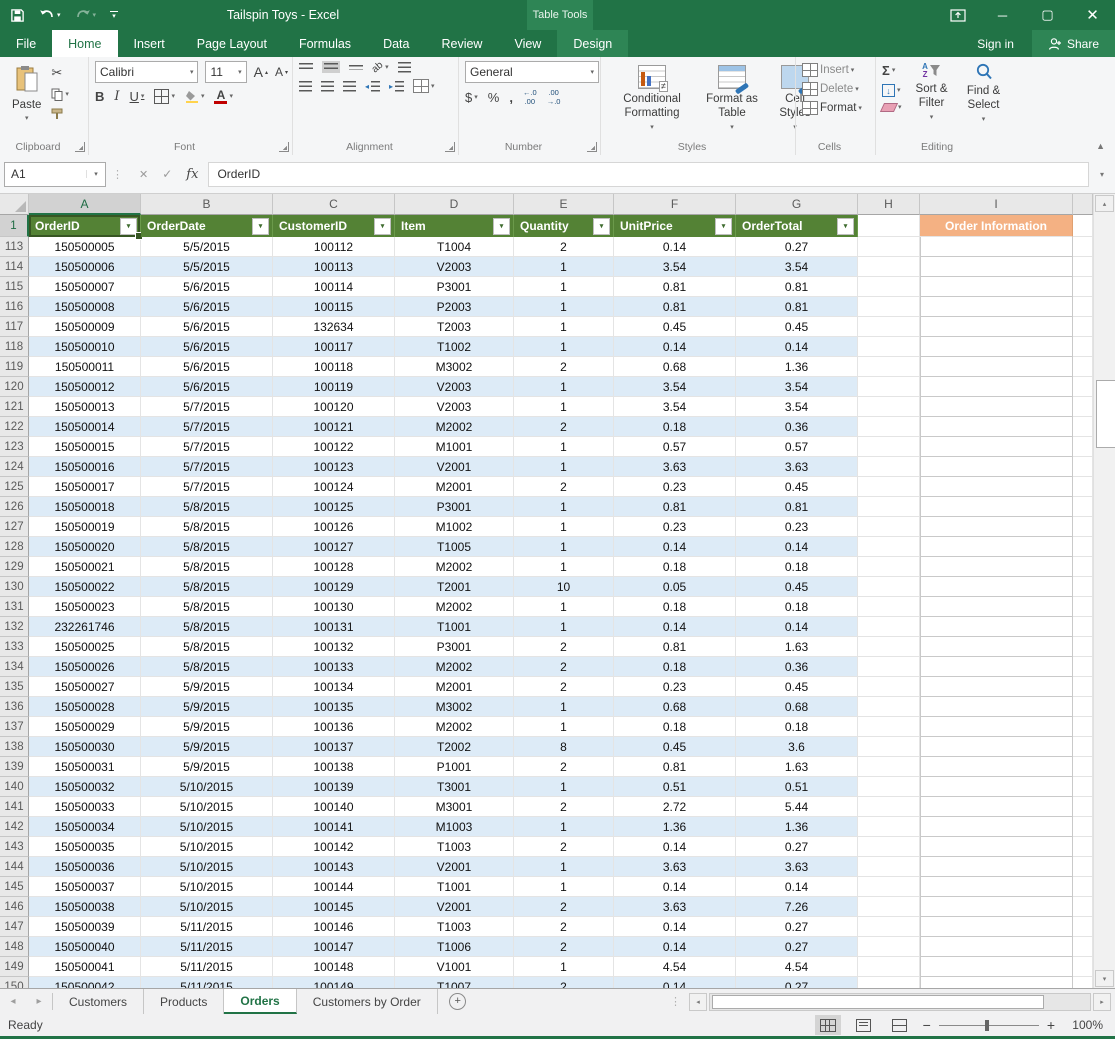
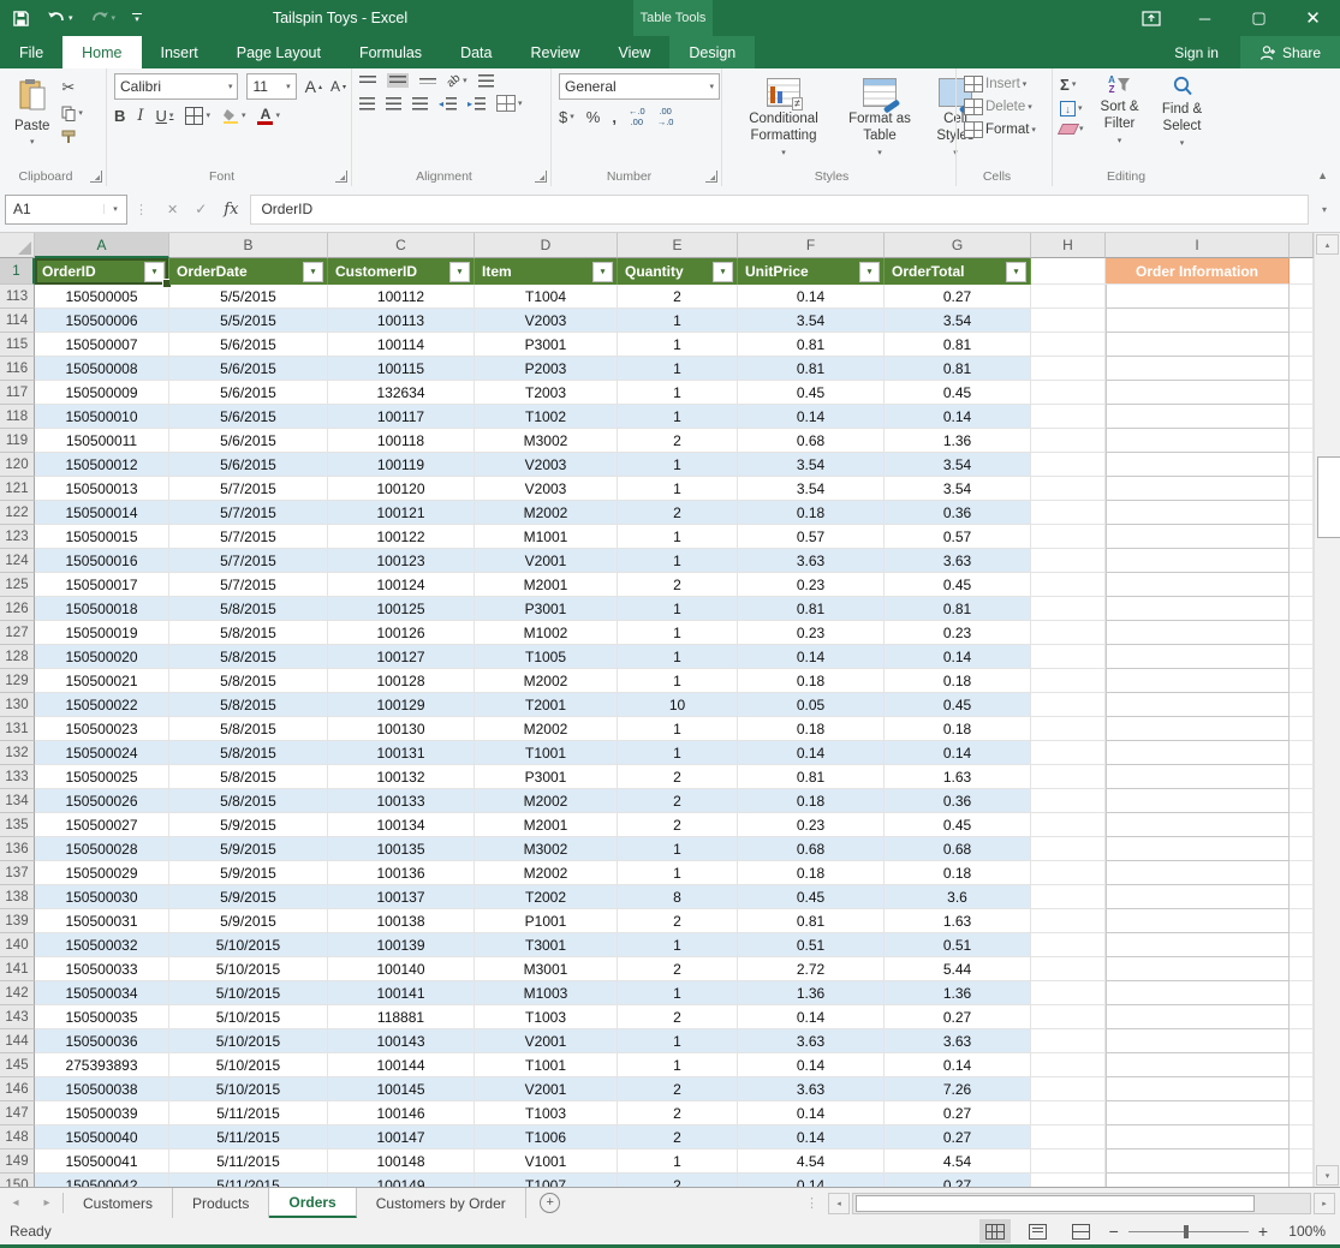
  Tailspin Toys - Excel
  Table Tools
  ─
  ▢
  ✕
  File
  Home
  Insert
  Page Layout
  Formulas
  Data
  Review
  View
  Design
  Sign in
  Share
  Paste
  ✂
  Clipboard
  Calibri
  11
  A
  A
  B
  I
  U
  A
  Font
  ◂
  ▸
  Alignment
  General
  $
  %
  ,
  ←.0
  .00
  .00
  →.0
  Number
  ≠
  Conditional Formatting
  Format as Table
  Cell Styl
  Styles
  Insert
  Delete
  Format
  Cells
  Σ
  ↓
  A
  Z
  Sort & Filter
  Find & Select
  Editing
  ▲
  A1
  ⋮
  ✕
  ✓
  fx
  OrderID
  ▾
  A
  B
  C
  D
  E
  F
  G
  H
  I
  1
  OrderID
  OrderDate
  CustomerID
  Item
  Quantity
  UnitPrice
  OrderTotal
  Order Information
  113
  150500005
  5/5/2015
  100112
  T1004
  2
  0.14
  0.27
  114
  150500006
  5/5/2015
  100113
  V2003
  1
  3.54
  3.54
  115
  150500007
  5/6/2015
  100114
  P3001
  1
  0.81
  0.81
  116
  150500008
  5/6/2015
  100115
  P2003
  1
  0.81
  0.81
  117
  150500009
  5/6/2015
  132634
  T2003
  1
  0.45
  0.45
  118
  150500010
  5/6/2015
  100117
  T1002
  1
  0.14
  0.14
  119
  150500011
  5/6/2015
  100118
  M3002
  2
  0.68
  1.36
  120
  150500012
  5/6/2015
  100119
  V2003
  1
  3.54
  3.54
  121
  150500013
  5/7/2015
  100120
  V2003
  1
  3.54
  3.54
  122
  150500014
  5/7/2015
  100121
  M2002
  2
  0.18
  0.36
  123
  150500015
  5/7/2015
  100122
  M1001
  1
  0.57
  0.57
  124
  150500016
  5/7/2015
  100123
  V2001
  1
  3.63
  3.63
  125
  150500017
  5/7/2015
  100124
  M2001
  2
  0.23
  0.45
  126
  150500018
  5/8/2015
  100125
  P3001
  1
  0.81
  0.81
  127
  150500019
  5/8/2015
  100126
  M1002
  1
  0.23
  0.23
  128
  150500020
  5/8/2015
  100127
  T1005
  1
  0.14
  0.14
  129
  150500021
  5/8/2015
  100128
  M2002
  1
  0.18
  0.18
  130
  150500022
  5/8/2015
  100129
  T2001
  10
  0.05
  0.45
  131
  150500023
  5/8/2015
  100130
  M2002
  1
  0.18
  0.18
  132
- 232261746
+ 150500024
  5/8/2015
  100131
  T1001
  1
  0.14
  0.14
  133
  150500025
  5/8/2015
  100132
  P3001
  2
  0.81
  1.63
  134
  150500026
  5/8/2015
  100133
  M2002
  2
  0.18
  0.36
  135
  150500027
  5/9/2015
  100134
  M2001
  2
  0.23
  0.45
  136
  150500028
  5/9/2015
  100135
  M3002
  1
  0.68
  0.68
  137
  150500029
  5/9/2015
  100136
  M2002
  1
  0.18
  0.18
  138
  150500030
  5/9/2015
  100137
  T2002
  8
  0.45
  3.6
  139
  150500031
  5/9/2015
  100138
  P1001
  2
  0.81
  1.63
  140
  150500032
  5/10/2015
  100139
  T3001
  1
  0.51
  0.51
  141
  150500033
  5/10/2015
  100140
  M3001
  2
  2.72
  5.44
  142
  150500034
  5/10/2015
  100141
  M1003
  1
  1.36
  1.36
  143
  150500035
  5/10/2015
- 100142
+ 118881
  T1003
  2
  0.14
  0.27
  144
  150500036
  5/10/2015
  100143
  V2001
  1
  3.63
  3.63
  145
- 150500037
+ 275393893
  5/10/2015
  100144
  T1001
  1
  0.14
  0.14
  146
  150500038
  5/10/2015
  100145
  V2001
  2
  3.63
  7.26
  147
  150500039
  5/11/2015
  100146
  T1003
  2
  0.14
  0.27
  148
  150500040
  5/11/2015
  100147
  T1006
  2
  0.14
  0.27
  149
  150500041
  5/11/2015
  100148
  V1001
  1
  4.54
  4.54
  150
  150500042
  5/11/2015
  100149
  T1007
  2
  0.14
  0.27
  ◂
  ▸
  Customers
  Products
  Orders
  Customers by Order
  +
  ⋮
  Ready
  −
  +
  100%
